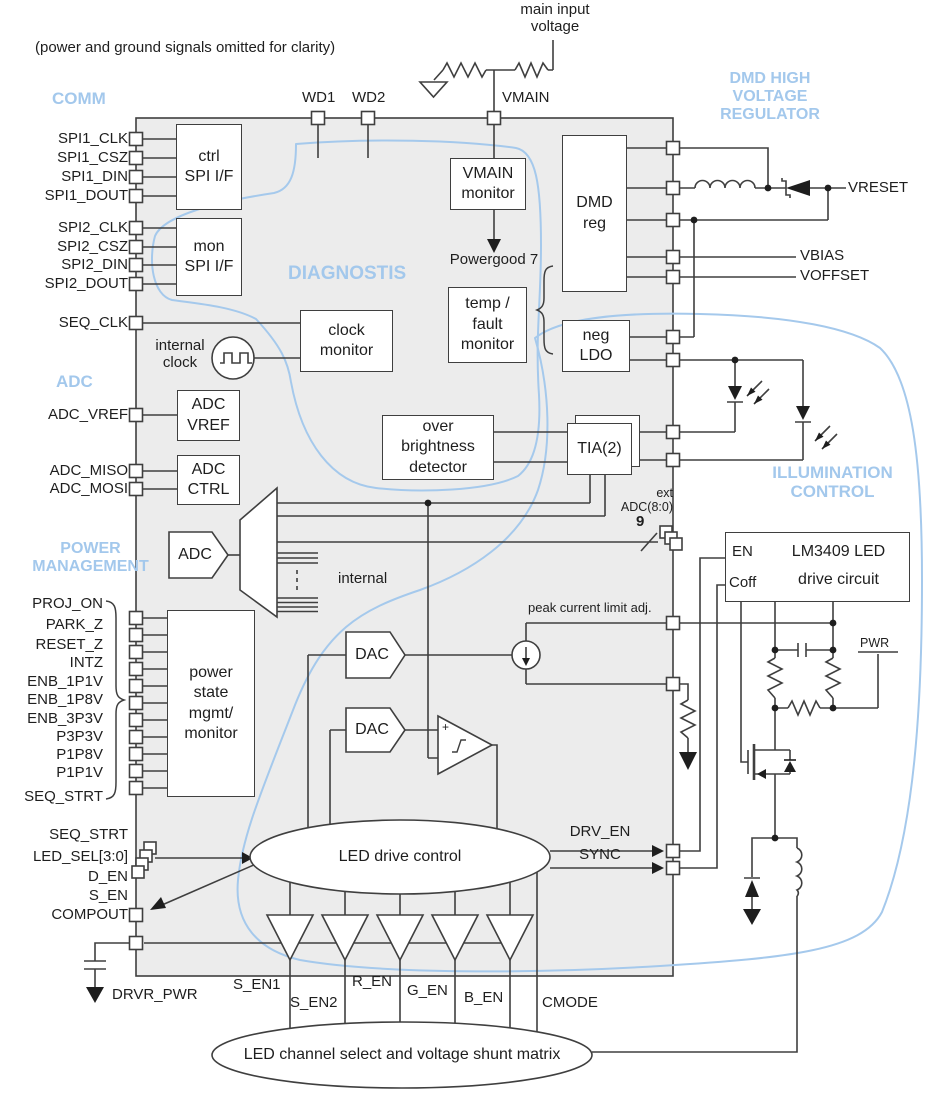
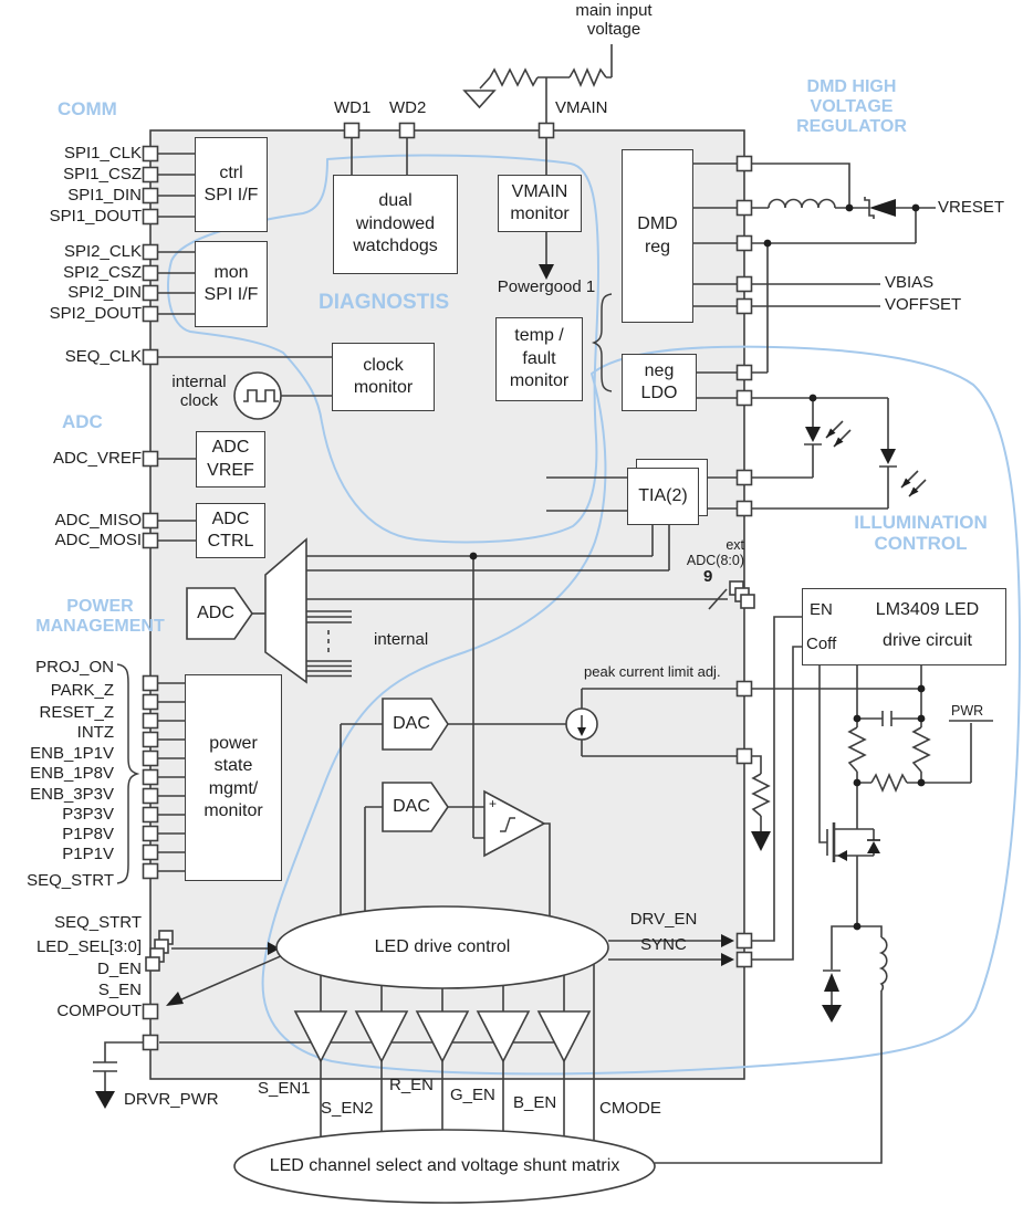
- (power and ground signals omitted for clarity)
  main input
  voltage
  WD1
  WD2
  VMAIN
  COMM
  DIAGNOSTIS
  ADC
  POWER
  MANAGEMENT
  DMD HIGH
  VOLTAGE
  REGULATOR
  ILLUMINATION
  CONTROL
  SPI1_CLK
  SPI1_CSZ
  SPI1_DIN
  SPI1_DOUT
  SPI2_CLK
  SPI2_CSZ
  SPI2_DIN
  SPI2_DOUT
  SEQ_CLK
  ADC_VREF
  ADC_MISO
  ADC_MOSI
  PROJ_ON
  PARK_Z
  RESET_Z
  INTZ
  ENB_1P1V
  ENB_1P8V
  ENB_3P3V
  P3P3V
  P1P8V
  P1P1V
  SEQ_STRT
  SEQ_STRT
  LED_SEL[3:0]
  D_EN
  S_EN
  COMPOUT
  DRVR_PWR
  VRESET
  VBIAS
  VOFFSET
  PWR
  ext
  ADC(8:0)
  9
  DRV_EN
  SYNC
- Powergood 7
+ Powergood 1
  peak current limit adj.
  internal
  CMODE
  S_EN1
  S_EN2
  R_EN
  G_EN
  B_EN
  internal
  clock
  ctrl
  SPI I/F
  mon
  SPI I/F
+ dual
+ windowed
+ watchdogs
  VMAIN
  monitor
  temp /
  fault
  monitor
  clock
  monitor
  ADC
  VREF
  ADC
  CTRL
  DMD
  reg
  neg
  LDO
  power
  state
  mgmt/
  monitor
- over
- brightness
- detector
  TIA(2)
  EN
  Coff
  LM3409 LED
  drive circuit
  ADC
  DAC
  DAC
  +
  LED drive control
  LED channel select and voltage shunt matrix
